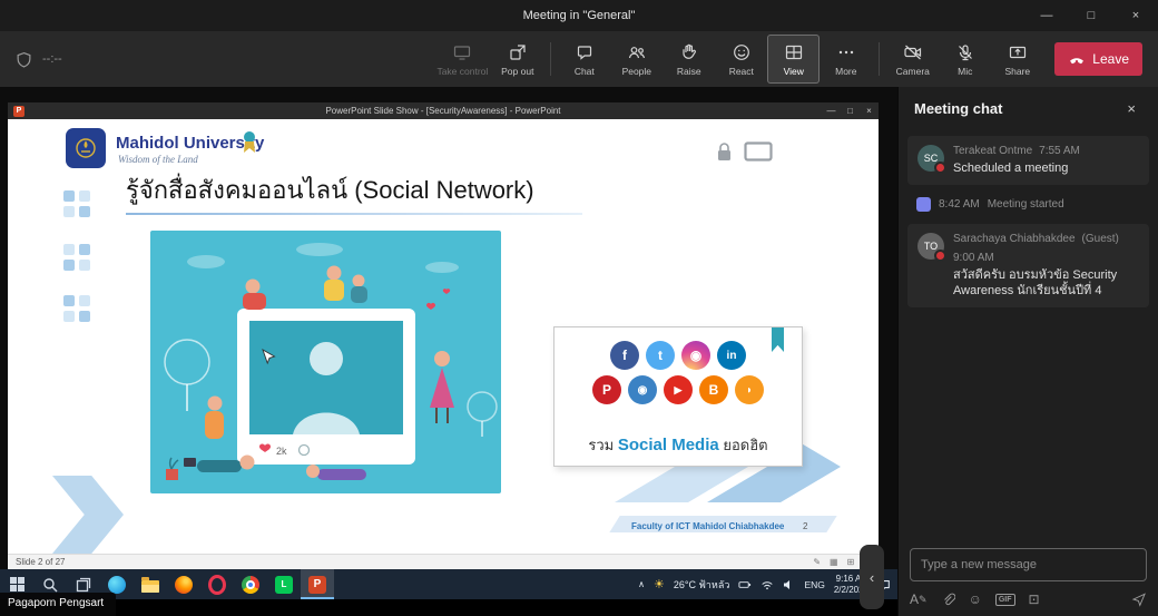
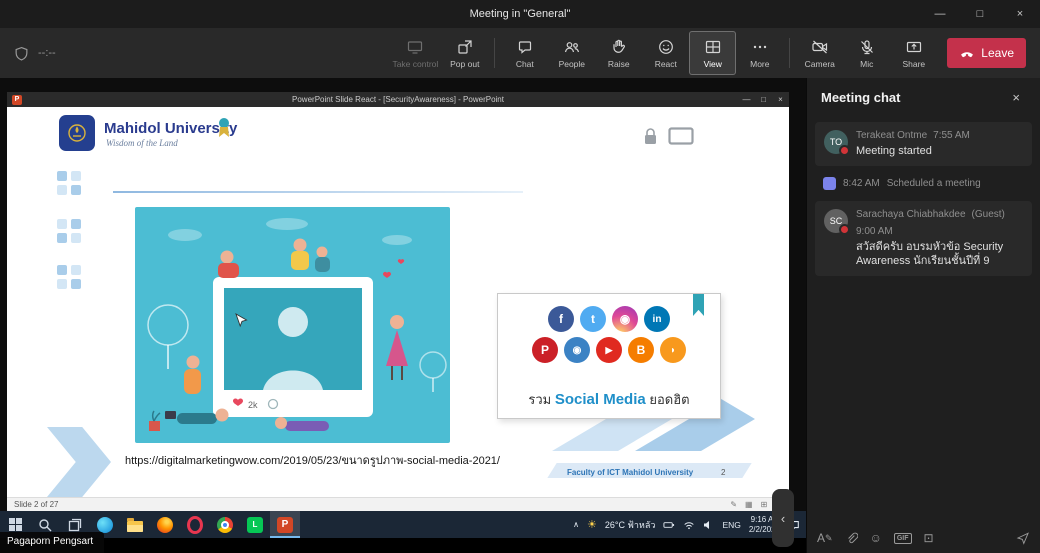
  Meeting in "General"
  —
  □
  ×
  --:--
  Take control
  Pop out
  Chat
  People
  Raise
  React
  View
  More
  Camera
  Mic
  Share
  Leave
- PowerPoint Slide Show - [SecurityAwareness] - PowerPoint
+ PowerPoint Slide React - [SecurityAwareness] - PowerPoint
  —
  □
  ×
  Mahidol Universy
  Wisdom of the Land
- รู้จักสื่อสังคมออนไลน์ (Social Network)
  2k
  f
  t
  ◉
  in
  P
  ◉
  ▶
  B
  ◗
  รวม Social Media ยอดฮิต
+ https://digitalmarketingwow.com/2019/05/23/ขนาดรูปภาพ-social-media-2021/
- Faculty of ICT Mahidol Chiabhakdee
+ Faculty of ICT Mahidol University
  2
  Slide 2 of 27
  ✎
  ▦
  ⊞
  L
  P
  ∧
  ☀
  26°C ฟ้าหลัว
  ENG
  9:16 A
  2/2/20
  Pagaporn Pengsart
  ‹
  Meeting chat
  ×
- SC
+ TO
  Terakeat Ontme
  7:55 AM
- Scheduled a meeting
+ Meeting started
  8:42 AM
- Meeting started
+ Scheduled a meeting
- TO
+ SC
  Sarachaya Chiabhakdee
  (Guest)
  9:00 AM
- สวัสดีครับ อบรมหัวข้อ Security Awareness นักเรียนชั้นปีที่ 4
+ สวัสดีครับ อบรมหัวข้อ Security Awareness นักเรียนชั้นปีที่ 9
- Type a new message
  A
  ✎
  ☺
  ⊡
